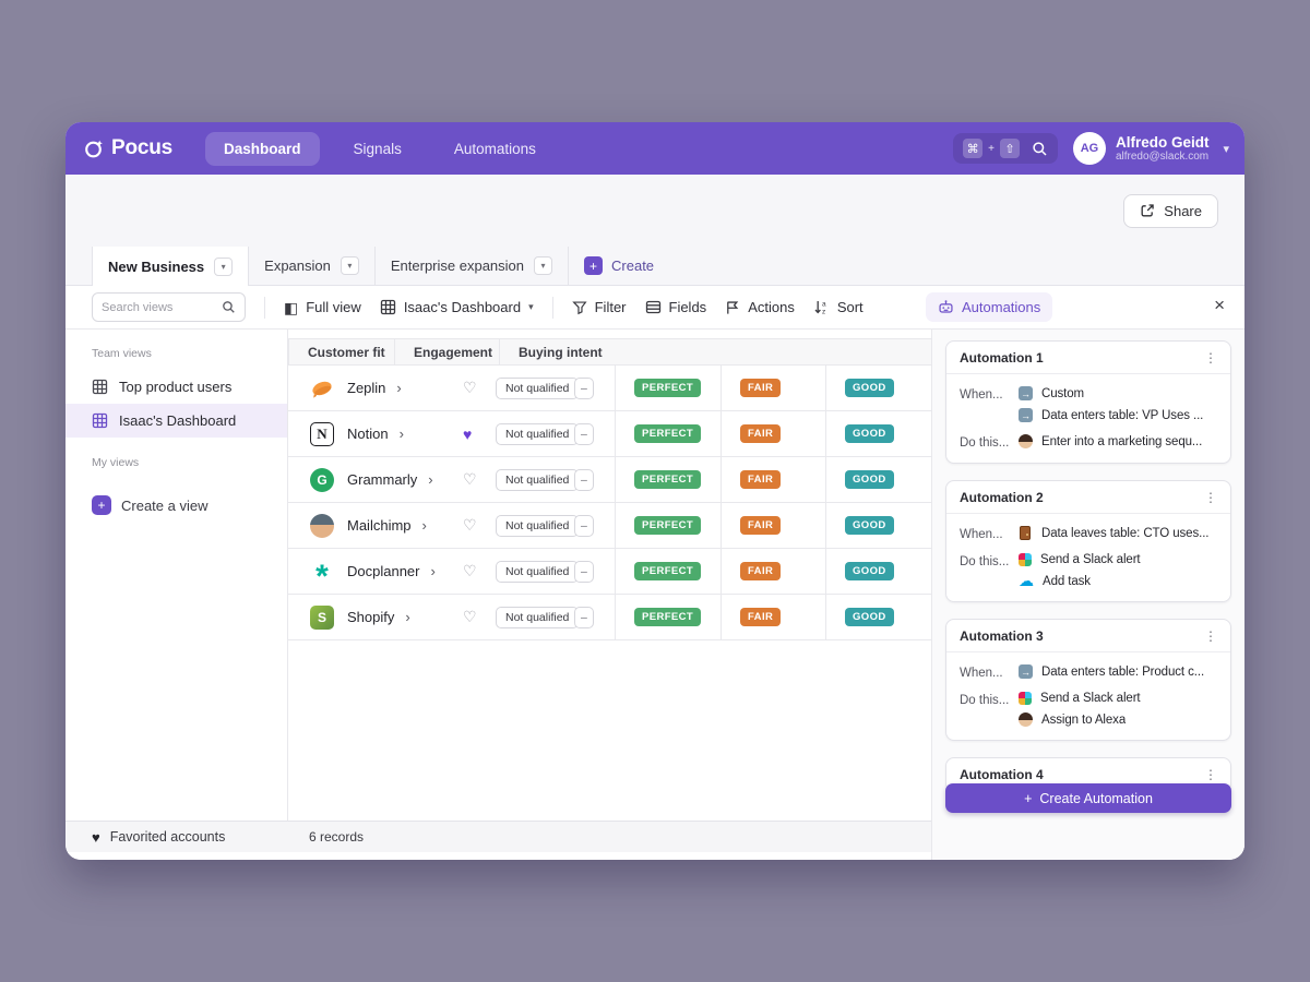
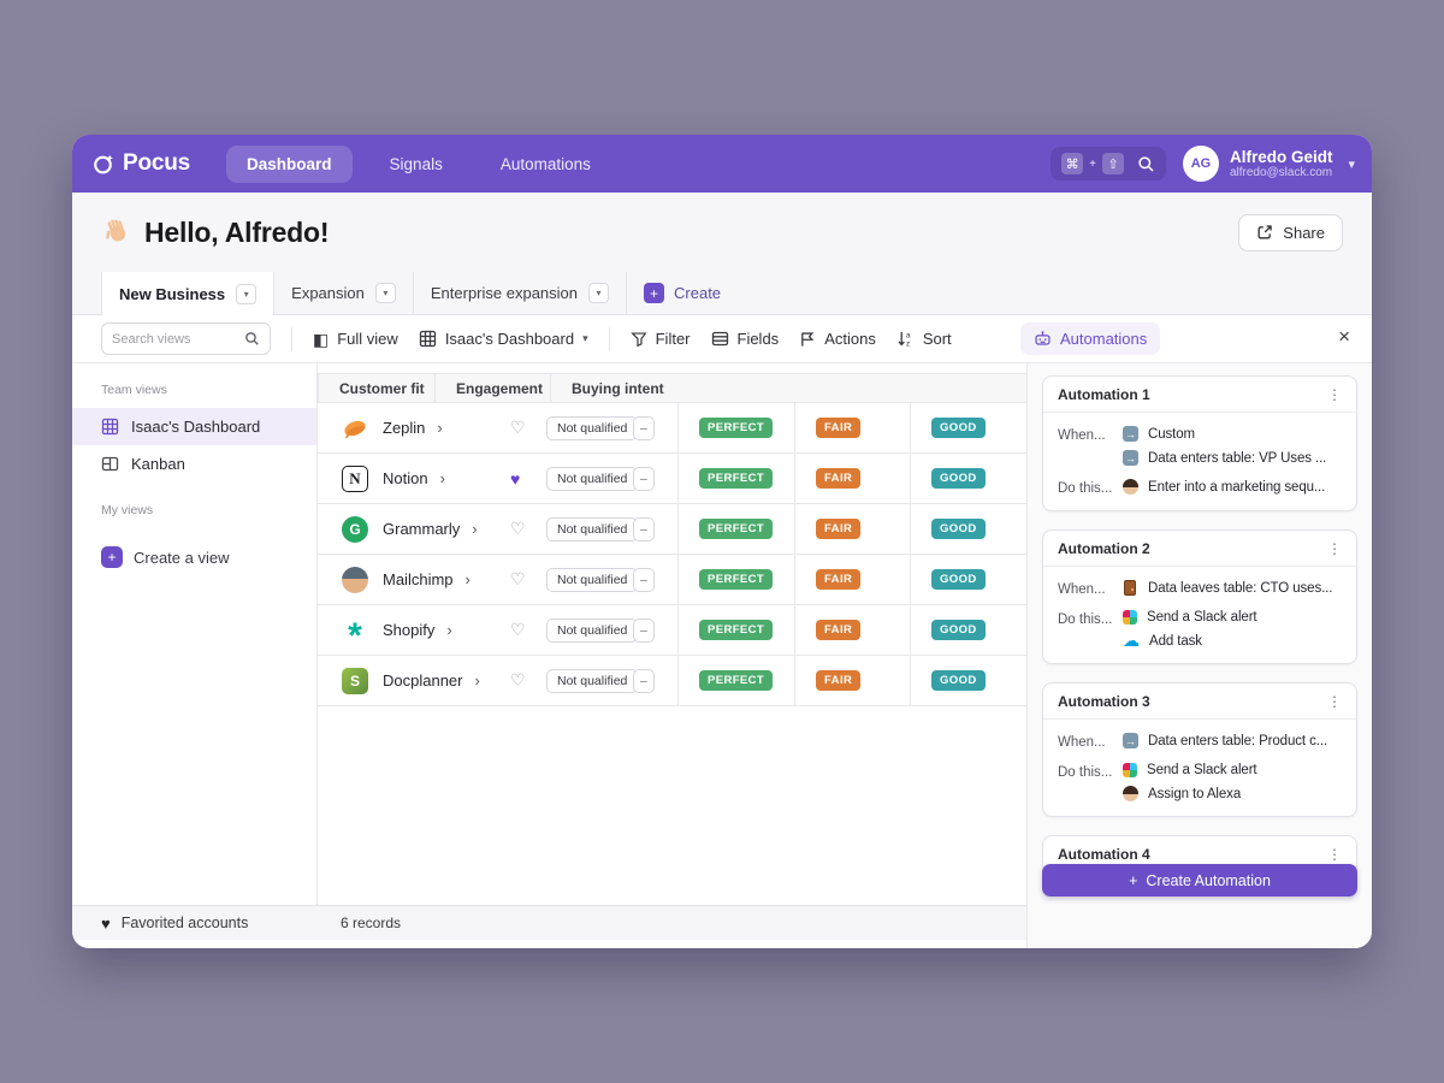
  Pocus
  Dashboard
  Signals
  Automations
  ⌘
  +
  ⇧
  AG
  Alfredo Geidt
  alfredo@slack.com
  ▾
+ Hello, Alfredo!
  Share
  New Business
  ▾
  Expansion
  ▾
  Enterprise expansion
  ▾
  +
  Create
  Search views
  ◧
  Full view
  Isaac's Dashboard
  ▾
  Filter
  Fields
  Actions
  Sort
  Automations
  ×
  Team views
- Top product users
  Isaac's Dashboard
+ Kanban
  My views
  +
  Create a view
  Customer fit
  Engagement
  Buying intent
  Zeplin
  ›
  ♡
  Not qualified
  –
  PERFECT
  FAIR
  GOOD
  N
  Notion
  ›
  ♥
  Not qualified
  –
  PERFECT
  FAIR
  GOOD
  G
  Grammarly
  ›
  ♡
  Not qualified
  –
  PERFECT
  FAIR
  GOOD
  Mailchimp
  ›
  ♡
  Not qualified
  –
  PERFECT
  FAIR
  GOOD
  *
- Docplanner
+ Shopify
  ›
  ♡
  Not qualified
  –
  PERFECT
  FAIR
  GOOD
  S
- Shopify
+ Docplanner
  ›
  ♡
  Not qualified
  –
  PERFECT
  FAIR
  GOOD
  Automation 1
  ⋮
  When...
  →
  Custom
  →
  Data enters table: VP Uses ...
  Do this...
  Enter into a marketing sequ...
  Automation 2
  ⋮
  When...
  Data leaves table: CTO uses...
  Do this...
  Send a Slack alert
  ☁
  Add task
  Automation 3
  ⋮
  When...
  →
  Data enters table: Product c...
  Do this...
  Send a Slack alert
  Assign to Alexa
  Automation 4
  ⋮
  +
  Create Automation
  ♥
  Favorited accounts
  6 records
